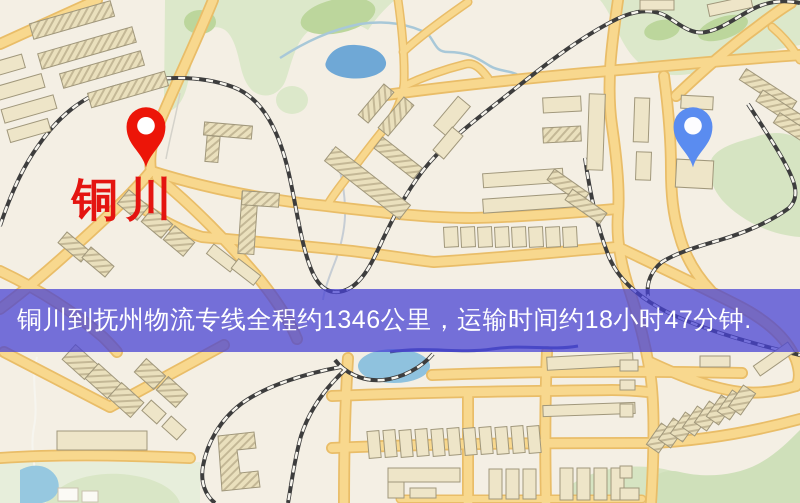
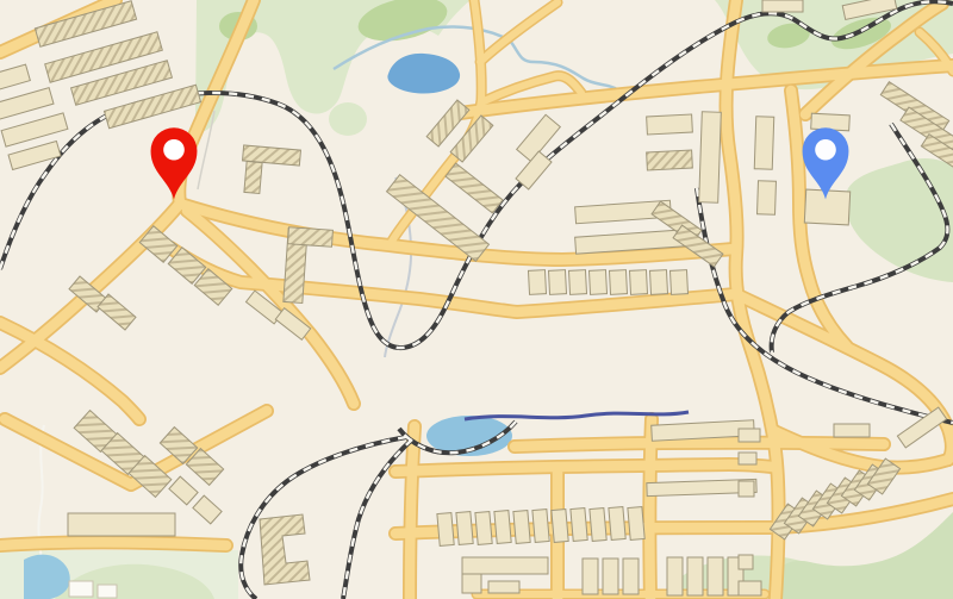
- 铜川
- 铜川到抚州物流专线全程约1346公里，运输时间约18小时47分钟.
